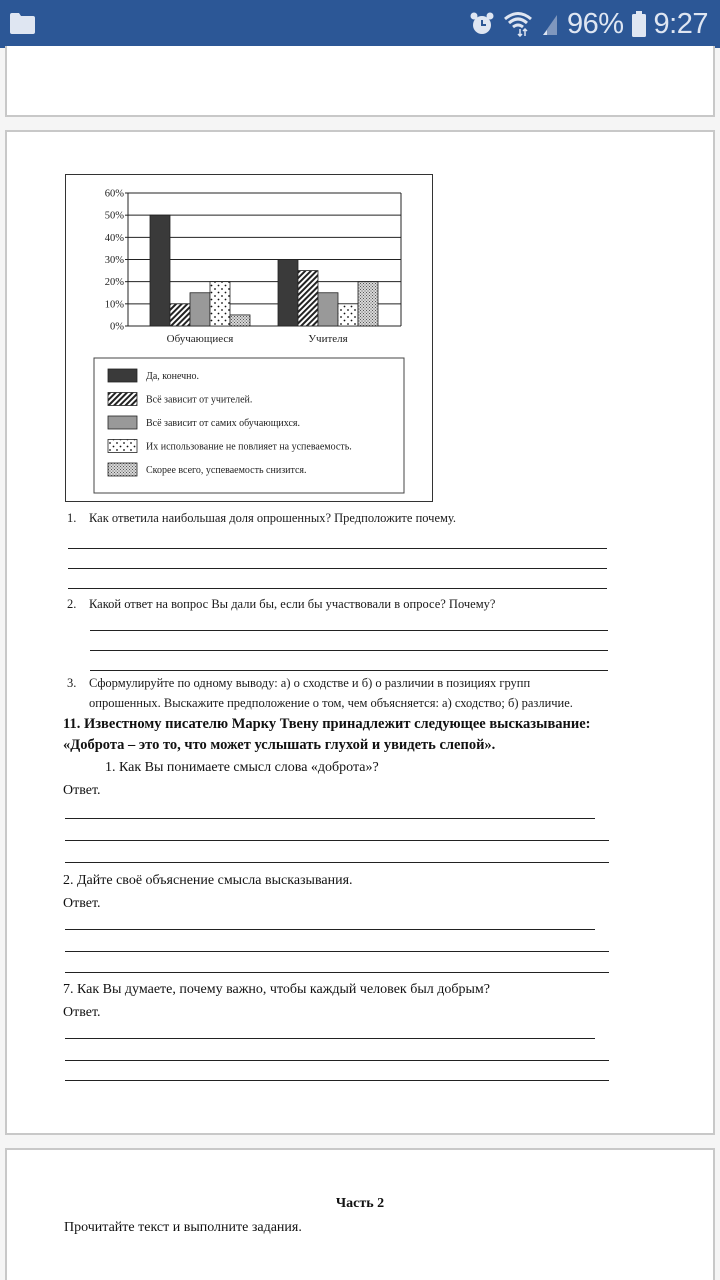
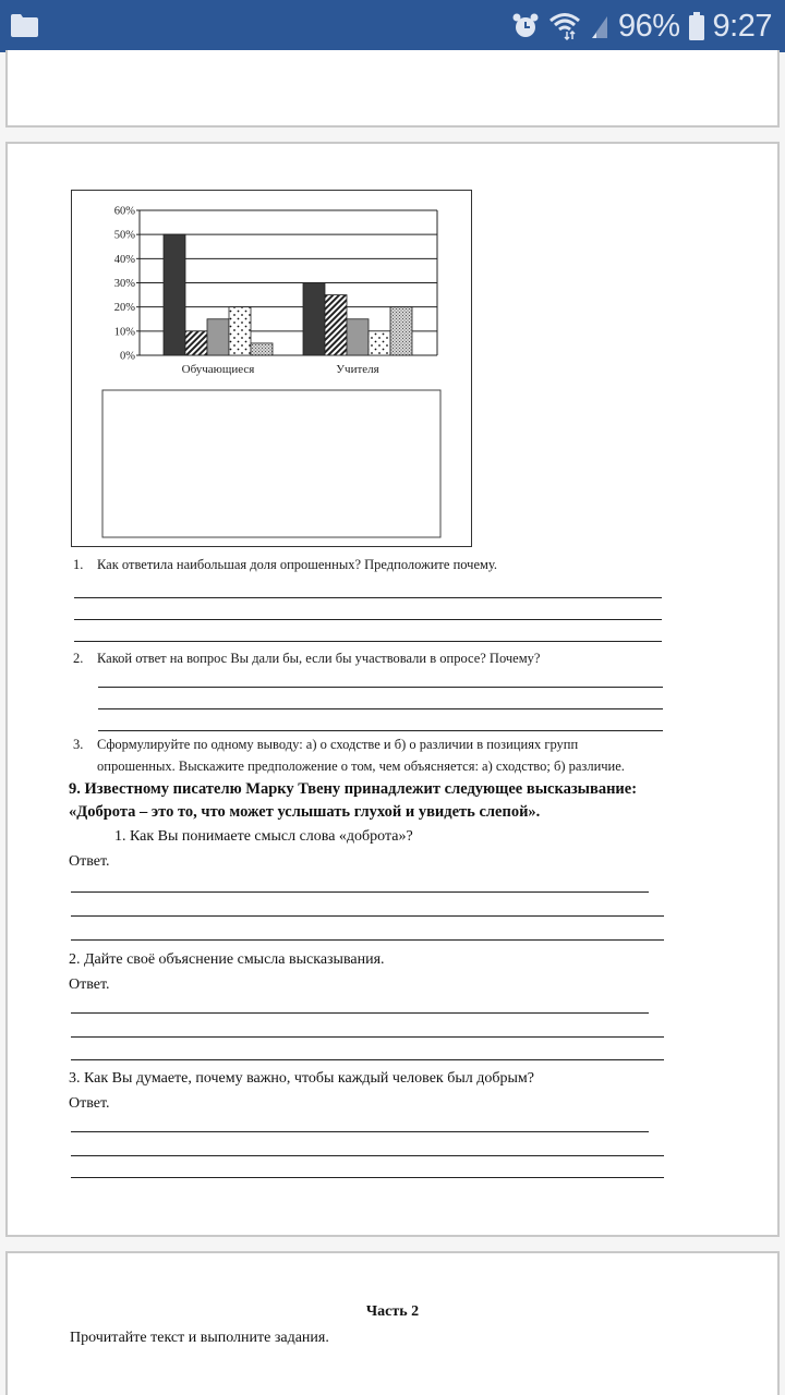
  96%
  9:27
  0%
  10%
  20%
  30%
  40%
  50%
  60%
  Обучающиеся
  Учителя
- Да, конечно.
- Всё зависит от учителей.
- Всё зависит от самих обучающихся.
- Их использование не повлияет на успеваемость.
- Скорее всего, успеваемость снизится.
  1.
  Как ответила наибольшая доля опрошенных? Предположите почему.
  2.
  Какой ответ на вопрос Вы дали бы, если бы участвовали в опросе? Почему?
  3.
  Сформулируйте по одному выводу: а) о сходстве и б) о различии в позициях групп
  опрошенных. Выскажите предположение о том, чем объясняется: а) сходство; б) различие.
- 11. Известному писателю Марку Твену принадлежит следующее высказывание:
+ 9. Известному писателю Марку Твену принадлежит следующее высказывание:
  «Доброта – это то, что может услышать глухой и увидеть слепой».
  1. Как Вы понимаете смысл слова «доброта»?
  Ответ.
  2. Дайте своё объяснение смысла высказывания.
  Ответ.
- 7. Как Вы думаете, почему важно, чтобы каждый человек был добрым?
+ 3. Как Вы думаете, почему важно, чтобы каждый человек был добрым?
  Ответ.
  Часть 2
  Прочитайте текст и выполните задания.
